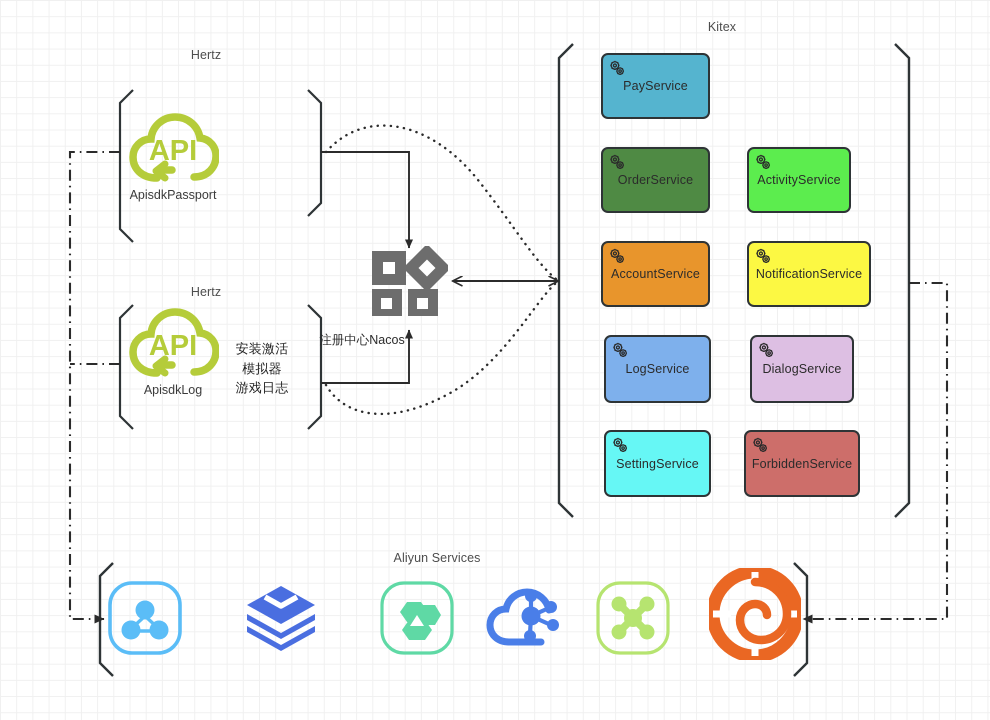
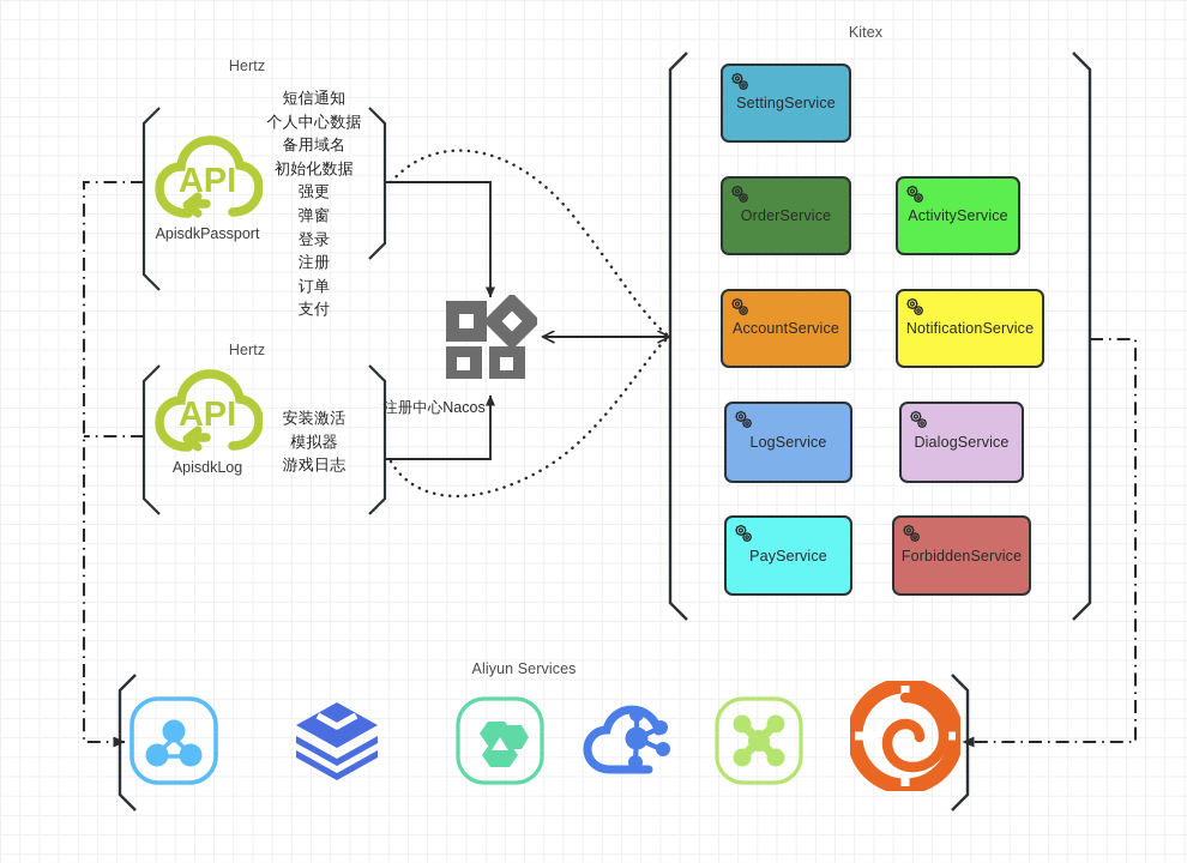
  Hertz
  Hertz
  Kitex
  Aliyun Services
  API
  ApisdkPassport
  API
  ApisdkLog
+ 短信通知
+ 个人中心数据
+ 备用域名
+ 初始化数据
+ 强更
+ 弹窗
+ 登录
+ 注册
+ 订单
+ 支付
  安装激活
  模拟器
  游戏日志
  注册中心Nacos
- PayService
+ SettingService
  OrderService
  ActivityService
  AccountService
  NotificationService
  LogService
  DialogService
- SettingService
+ PayService
  ForbiddenService
